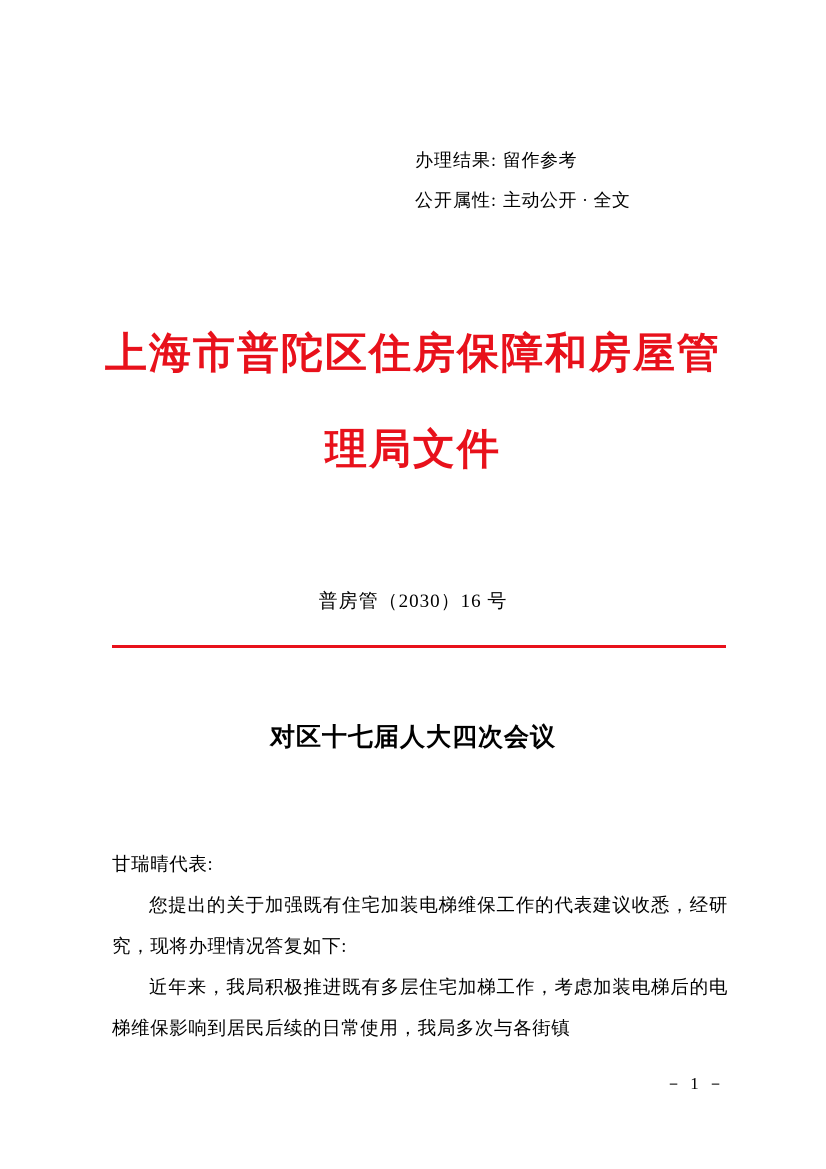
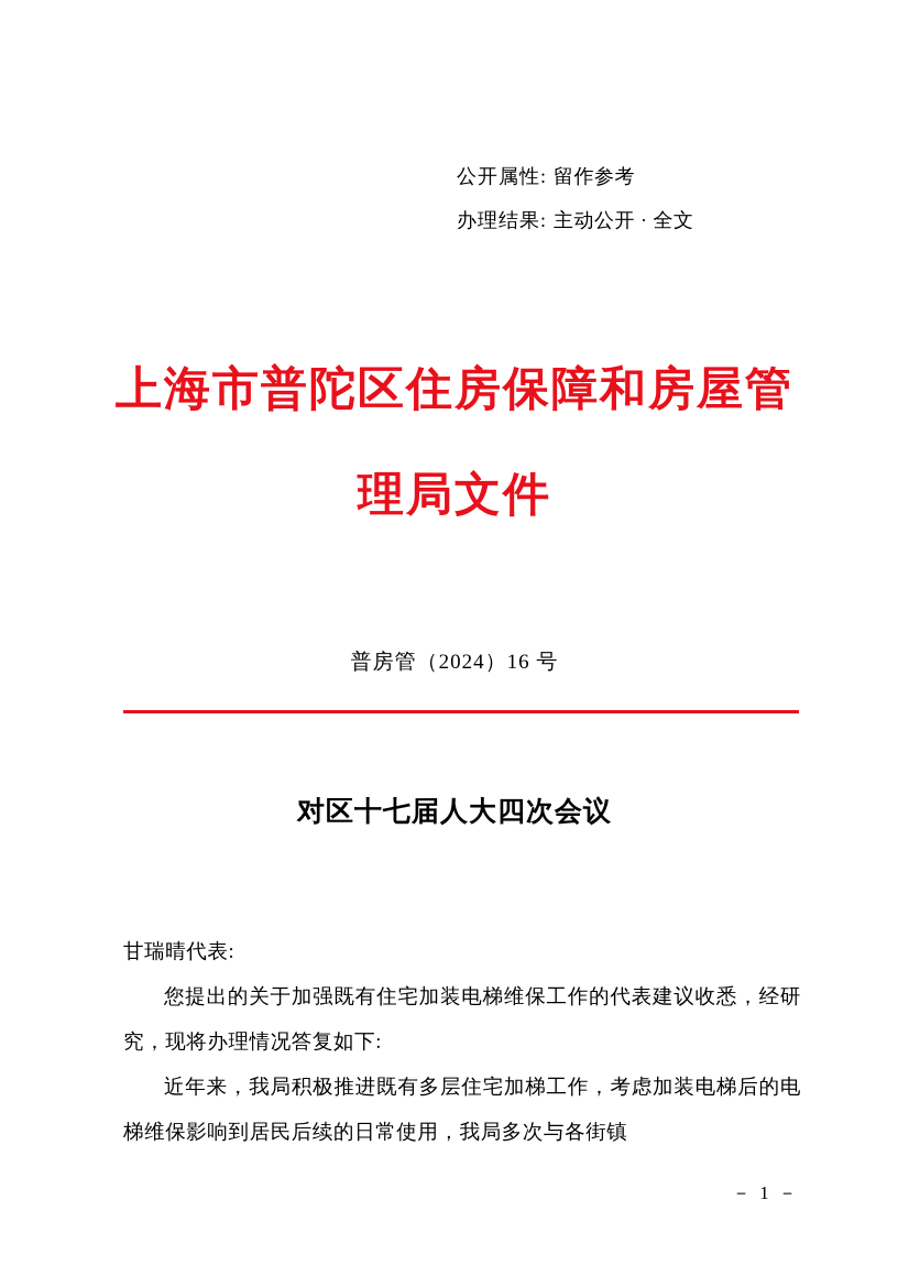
- 办理结果:
+ 公开属性:
  留作参考
- 公开属性:
+ 办理结果:
  主动公开 · 全文
  上海市普陀区住房保障和房屋管理局文件
- 普房管（2030）16 号
+ 普房管（2024）16 号
  对区十七届人大四次会议
  甘瑞晴代表:
  您提出的关于加强既有住宅加装电梯维保工作的代表建议收悉，经研究，现将办理情况答复如下:
  近年来，我局积极推进既有多层住宅加梯工作，考虑加装电梯后的电梯维保影响到居民后续的日常使用，我局多次与各街镇
  － 1 －
